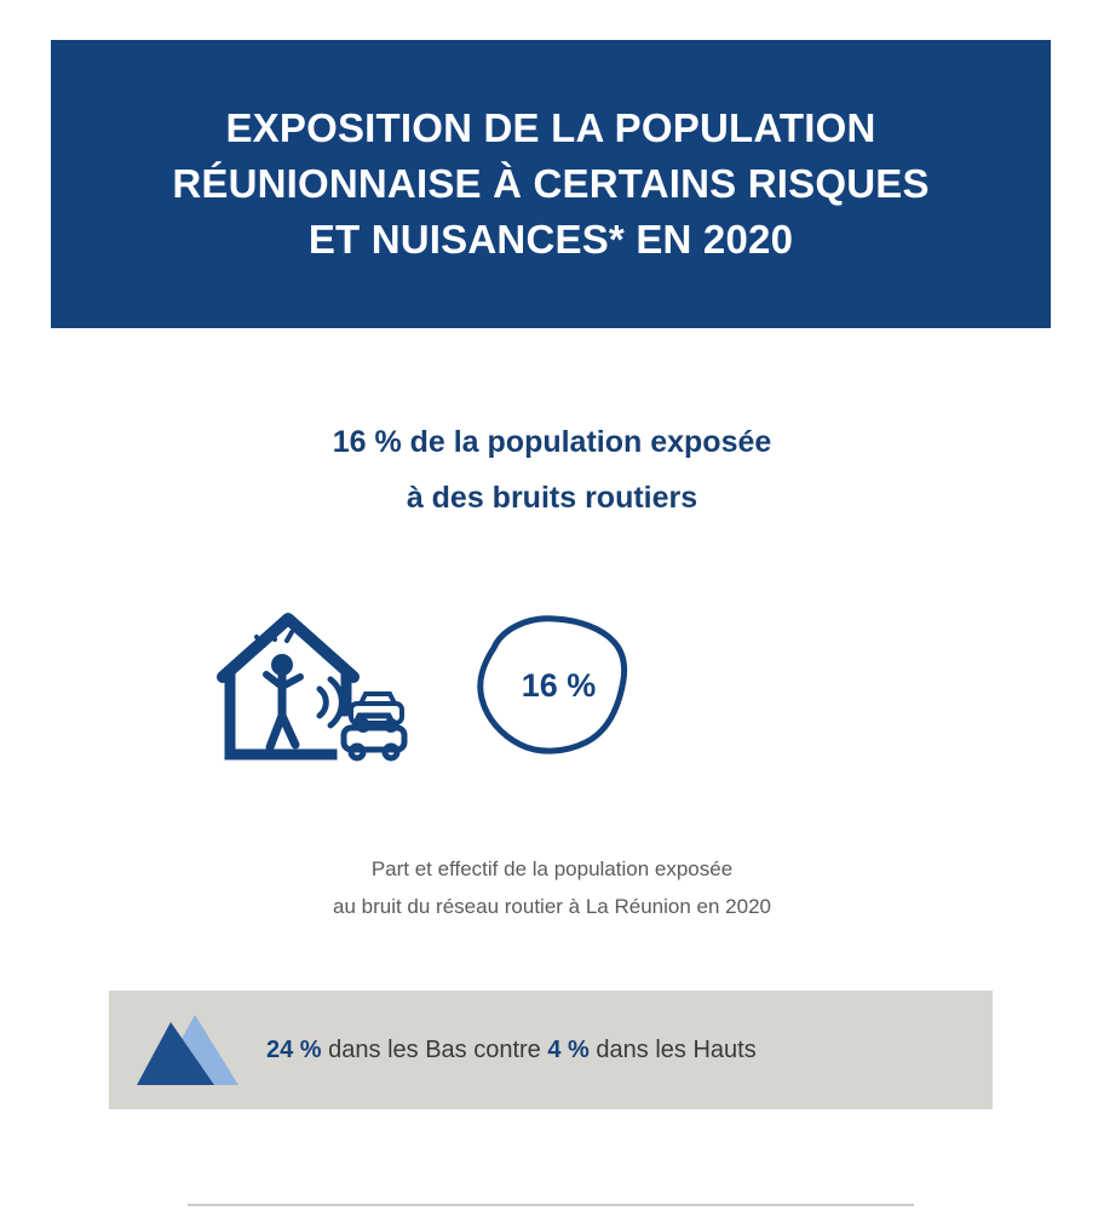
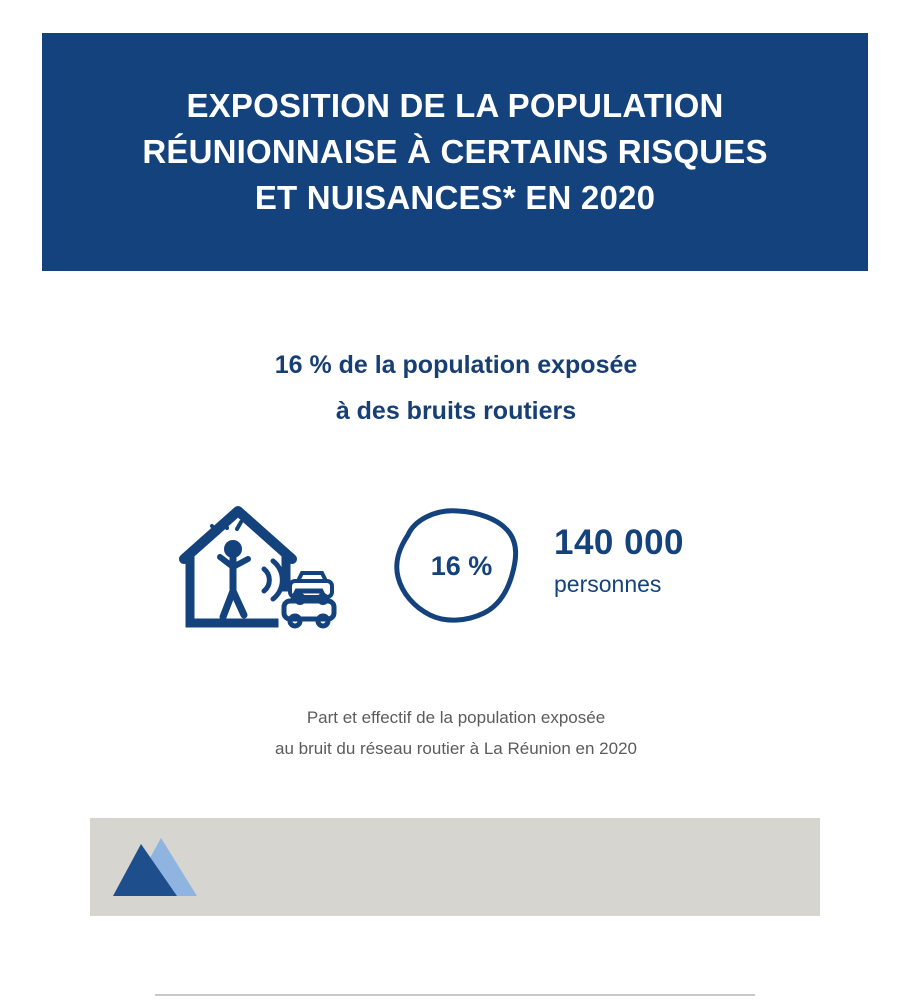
  EXPOSITION DE LA POPULATION
  RÉUNIONNAISE À CERTAINS RISQUES
  ET NUISANCES* EN 2020
  16 % de la population exposée
  à des bruits routiers
  16 %
+ 140 000
+ personnes
  Part et effectif de la population exposée
  au bruit du réseau routier à La Réunion en 2020
- 24 % dans les Bas contre 4 % dans les Hauts
